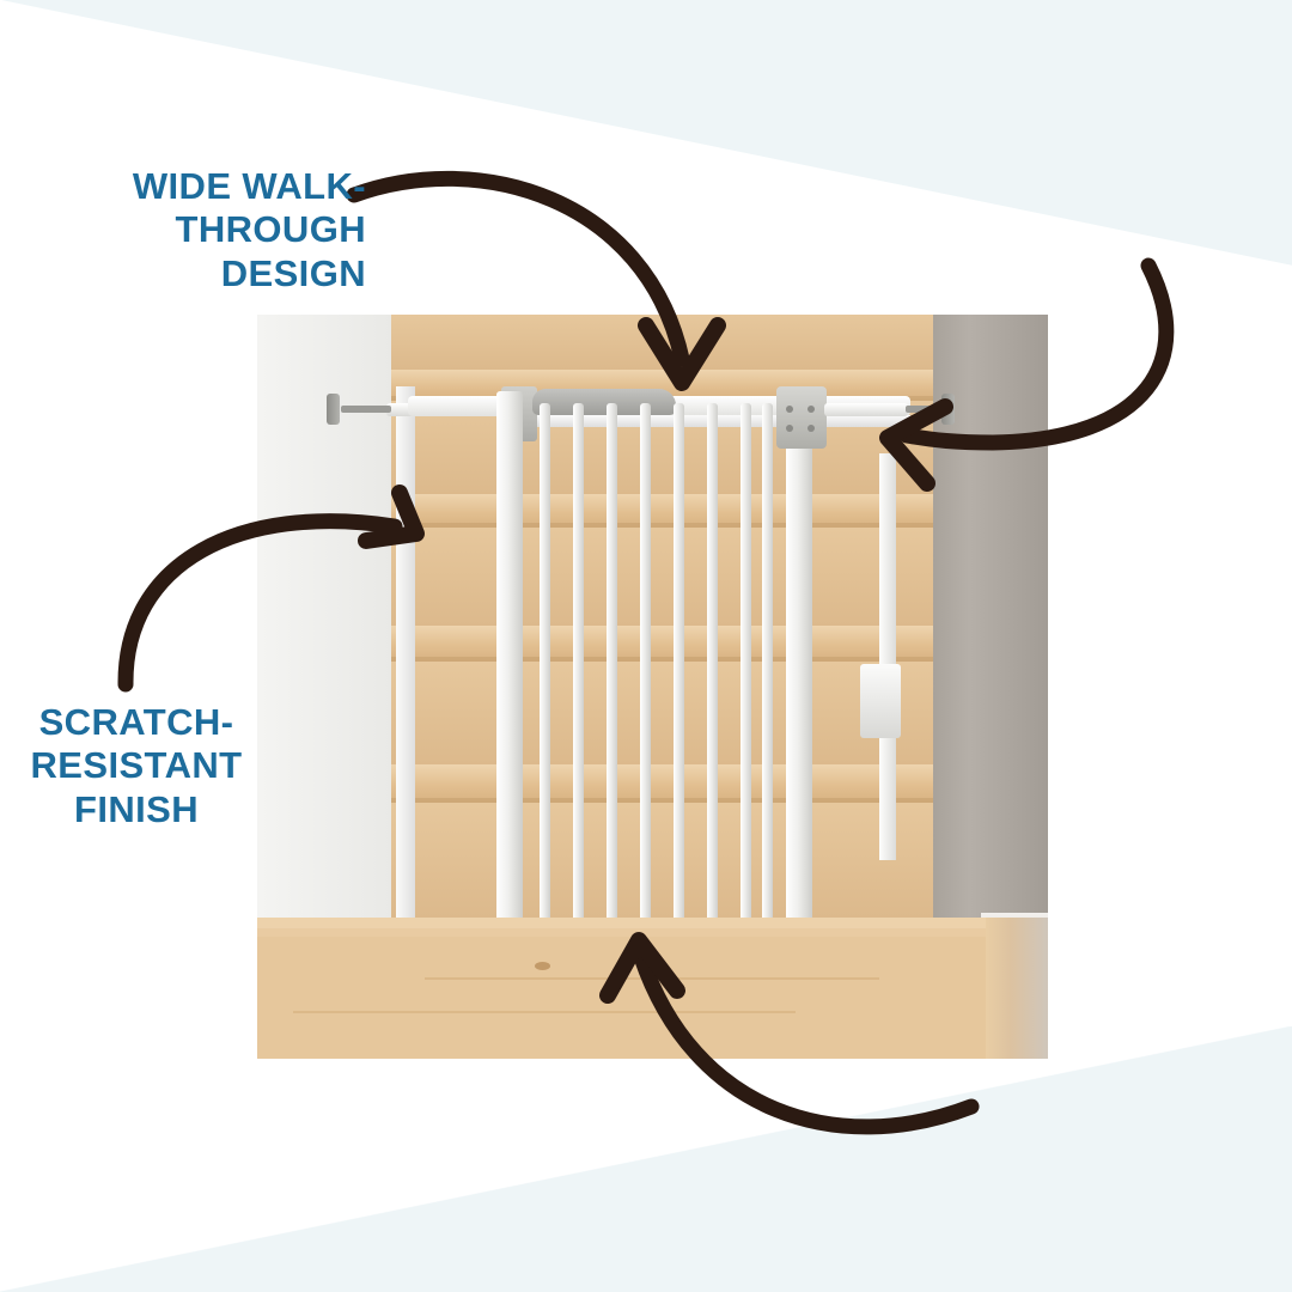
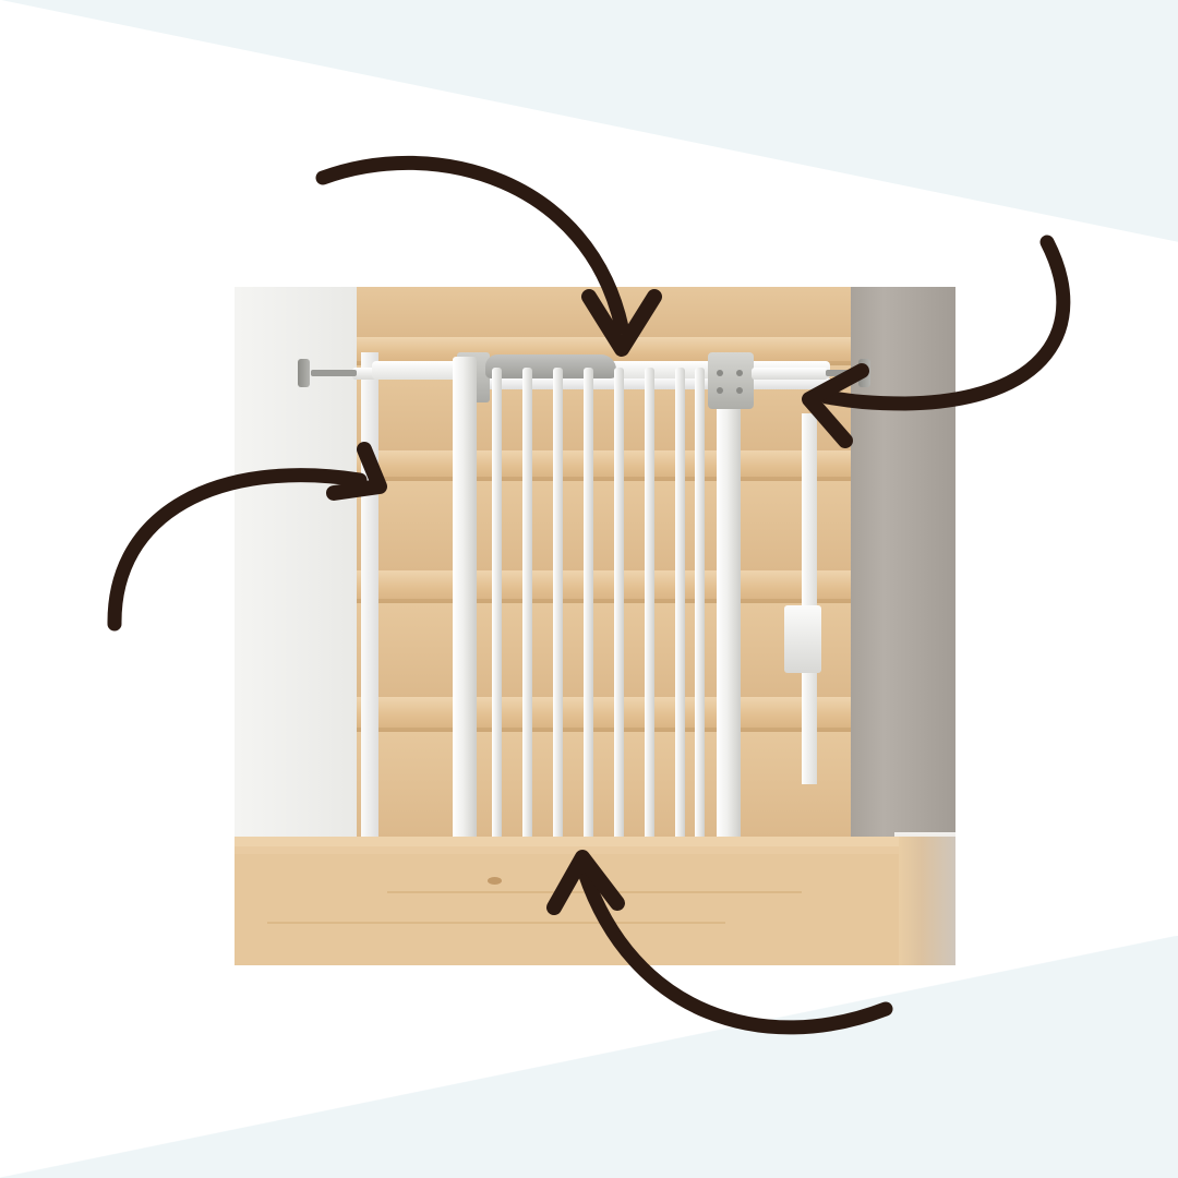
- WIDE WALK-THROUGH DESIGN
- SCRATCH-RESISTANT FINISH
